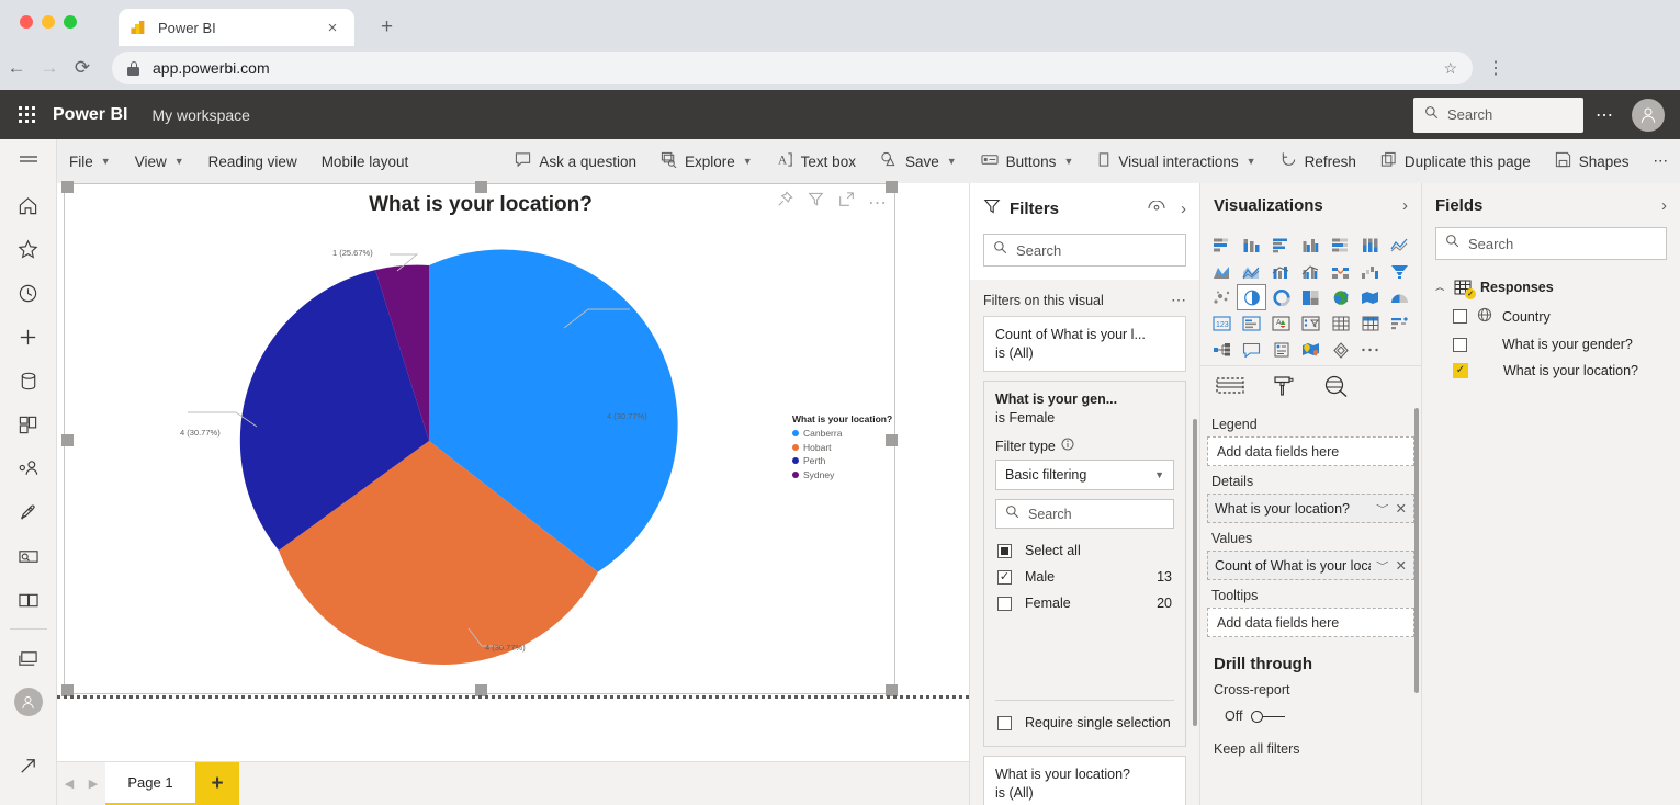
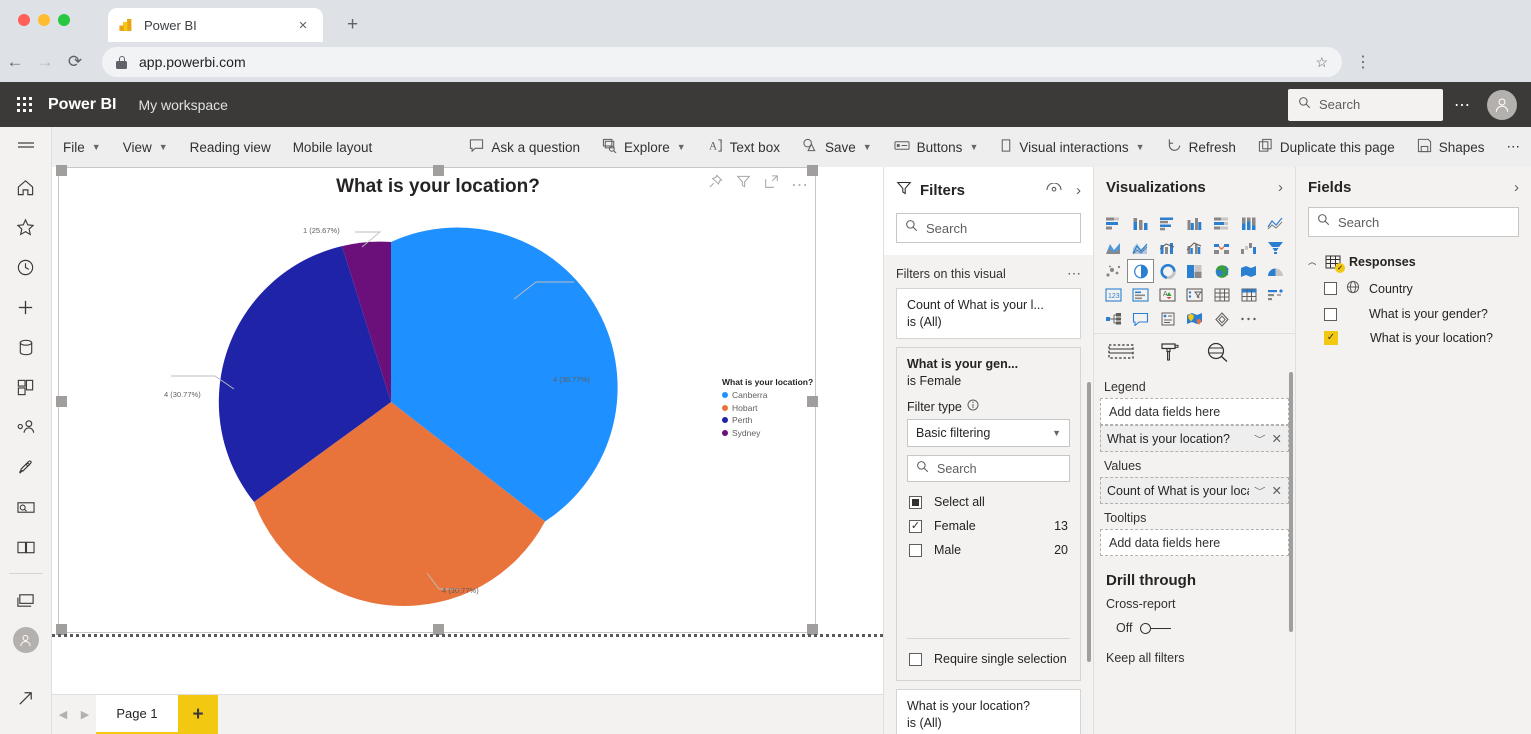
  Power BI
  ×
  +
  ←
  →
  ⟳
  app.powerbi.com
  ☆
  ⋮
  Power BI
  My workspace
  Search
  ⋯
  File
  ▼
  View
  ▼
  Reading view
  Mobile layout
  Ask a question
  Explore
  ▼
  A
  Text box
  Save
  ▼
  Buttons
  ▼
  Visual interactions
  ▼
  Refresh
  Duplicate this page
  Shapes
  ⋯
  What is your location?
  4 (30.77%)
  4 (30.77%)
  4 (30.77%)
  1 (25.67%)
  What is your location?
  Canberra
  Hobart
  Perth
  Sydney
  ◀
  ▶
  Page 1
  +
  Filters
  ›
  Search
  Filters on this visual
  ⋯
  Count of What is your l...
  is (All)
  What is your gen...
  is Female
  Filter type
  Basic filtering
  ▼
  Search
  Select all
- Male
+ Female
  13
- Female
+ Male
  20
  Require single selection
  What is your location?
  is (All)
  Visualizations
  ›
  Legend
  Add data fields here
- Details
  What is your location?
  ﹀
  ✕
  Values
  Count of What is your loc
  ﹀
  ✕
  Tooltips
  Add data fields here
  Drill through
  Cross-report
  Off
  Keep all filters
  Fields
  ›
  Search
  ︿
  Responses
  Country
  What is your gender?
  What is your location?
